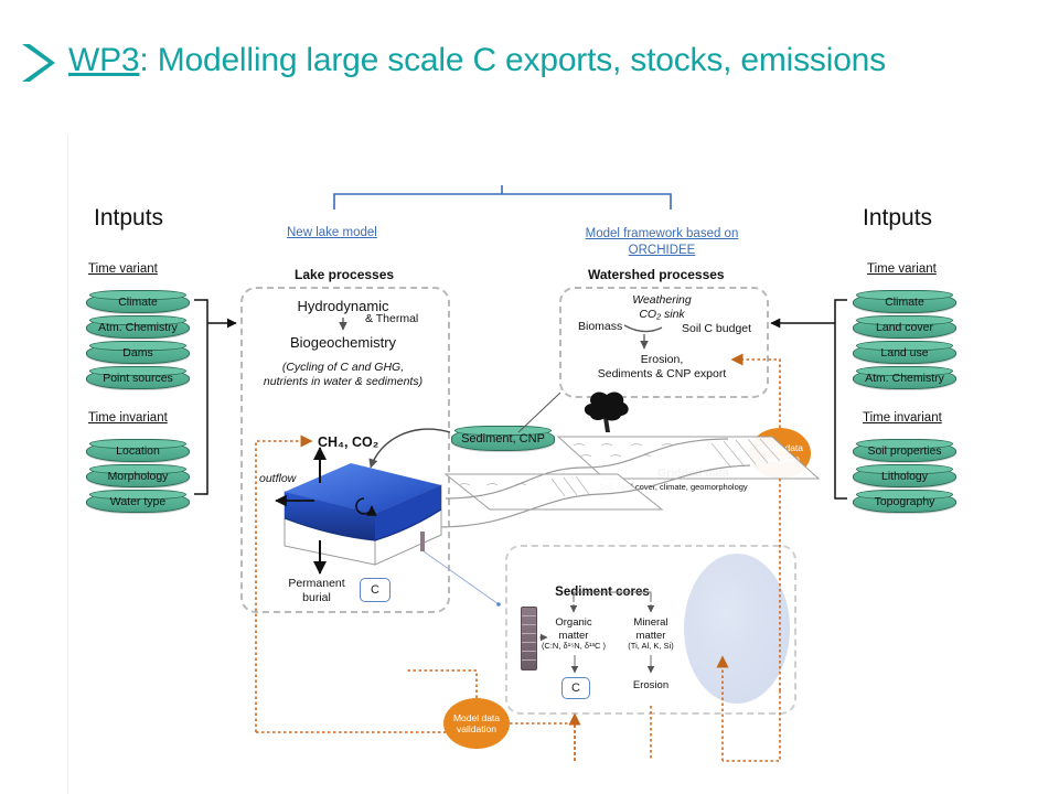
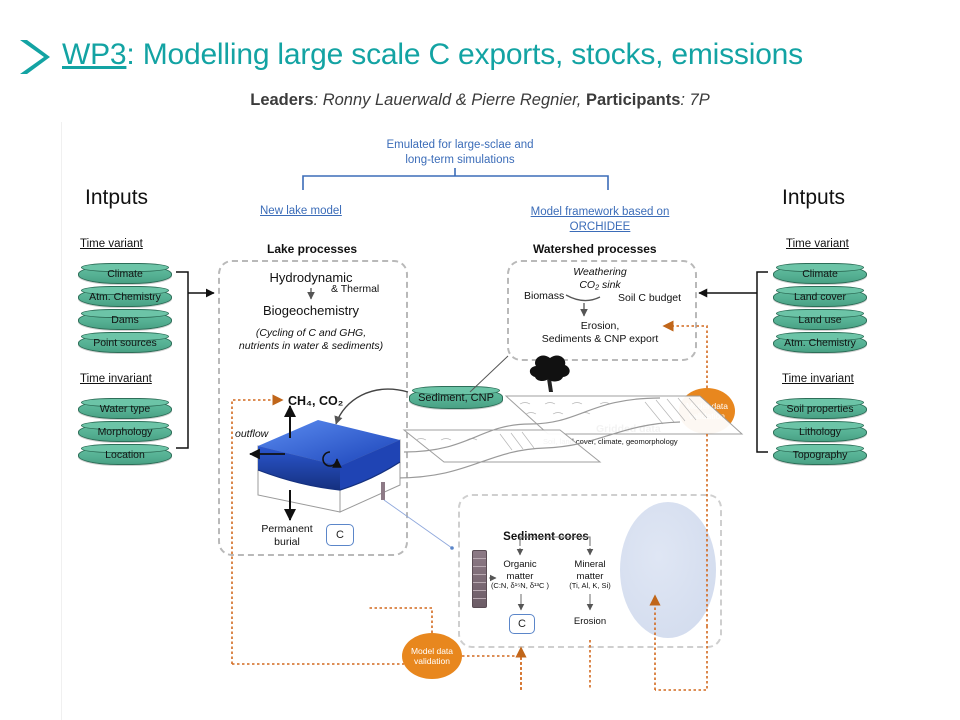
  WP3: Modelling large scale C exports, stocks, emissions
+ Leaders: Ronny Lauerwald & Pierre Regnier, Participants: 7P
+ Emulated for large-sclae and
+ long-term simulations
  New lake model
  Model framework based on
  ORCHIDEE
  Intputs
  Time variant
  Climate
  Atm. Chemistry
  Dams
  Point sources
  Time invariant
- Location
+ Water type
  Morphology
- Water type
+ Location
  Intputs
  Time variant
  Climate
  Land cover
  Land use
  Atm. Chemistry
  Time invariant
  Soil properties
  Lithology
  Topography
  Lake processes
  Hydrodynamic
  & Thermal
  Biogeochemistry
  (Cycling of C and GHG,
  nutrients in water & sediments)
  Watershed processes
  Weathering
  CO₂ sink
  Biomass
  Soil C budget
  Erosion,
  Sediments & CNP export
  CH₄, CO₂
  outflow
  Permanent
  burial
  C
  Sediment, CNP
  Organic
  matter
  (C:N, δ¹⁵N, δ¹³C )
  Mineral
  matter
  (Ti, Al, K, Si)
  C
  Erosion
  Model data
  validation
